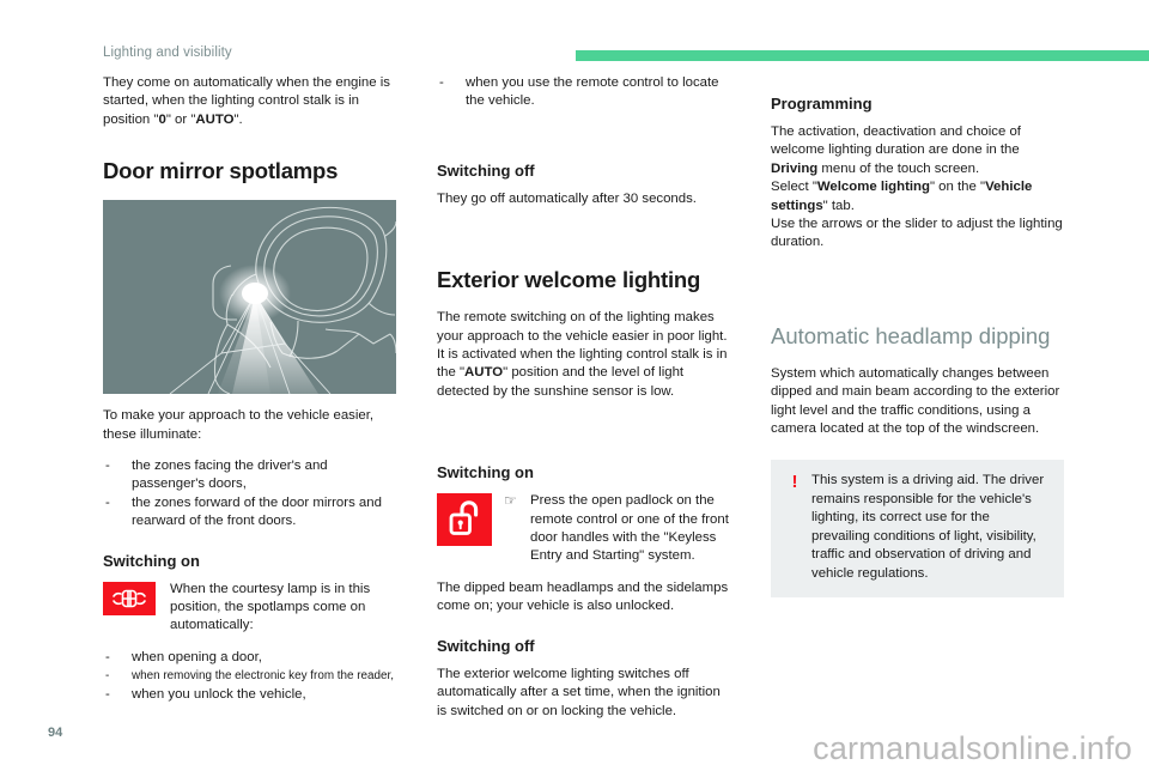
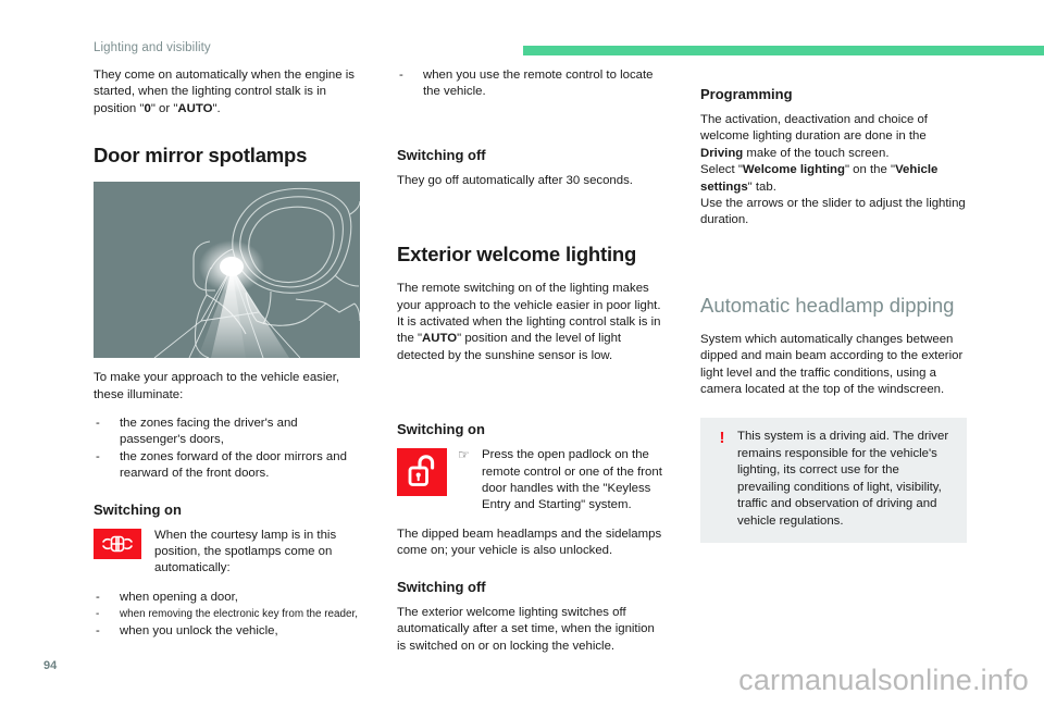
  Lighting and visibility
  They come on automatically when the engine is started, when the lighting control stalk is in position "0" or "AUTO".
  Door mirror spotlamps
  To make your approach to the vehicle easier, these illuminate:
  -
  the zones facing the driver's and passenger's doors,
  -
  the zones forward of the door mirrors and rearward of the front doors.
  Switching on
  When the courtesy lamp is in this position, the spotlamps come on automatically:
  -
  when opening a door,
  -
  when removing the electronic key from the reader,
  -
  when you unlock the vehicle,
  -
  when you use the remote control to locate the vehicle.
  Switching off
  They go off automatically after 30 seconds.
  Exterior welcome lighting
  The remote switching on of the lighting makes your approach to the vehicle easier in poor light. It is activated when the lighting control stalk is in the "AUTO" position and the level of light detected by the sunshine sensor is low.
  Switching on
  ☞
  Press the open padlock on the remote control or one of the front door handles with the "Keyless Entry and Starting" system.
  The dipped beam headlamps and the sidelamps come on; your vehicle is also unlocked.
  Switching off
  The exterior welcome lighting switches off automatically after a set time, when the ignition is switched on or on locking the vehicle.
  Programming
- The activation, deactivation and choice of welcome lighting duration are done in the Driving menu of the touch screen.
+ The activation, deactivation and choice of welcome lighting duration are done in the Driving make of the touch screen.
  Select "Welcome lighting" on the "Vehicle settings" tab.
  Use the arrows or the slider to adjust the lighting duration.
  Automatic headlamp dipping
  System which automatically changes between dipped and main beam according to the exterior light level and the traffic conditions, using a camera located at the top of the windscreen.
  !
  This system is a driving aid. The driver remains responsible for the vehicle's lighting, its correct use for the prevailing conditions of light, visibility, traffic and observation of driving and vehicle regulations.
  94
  carmanualsonline.info
